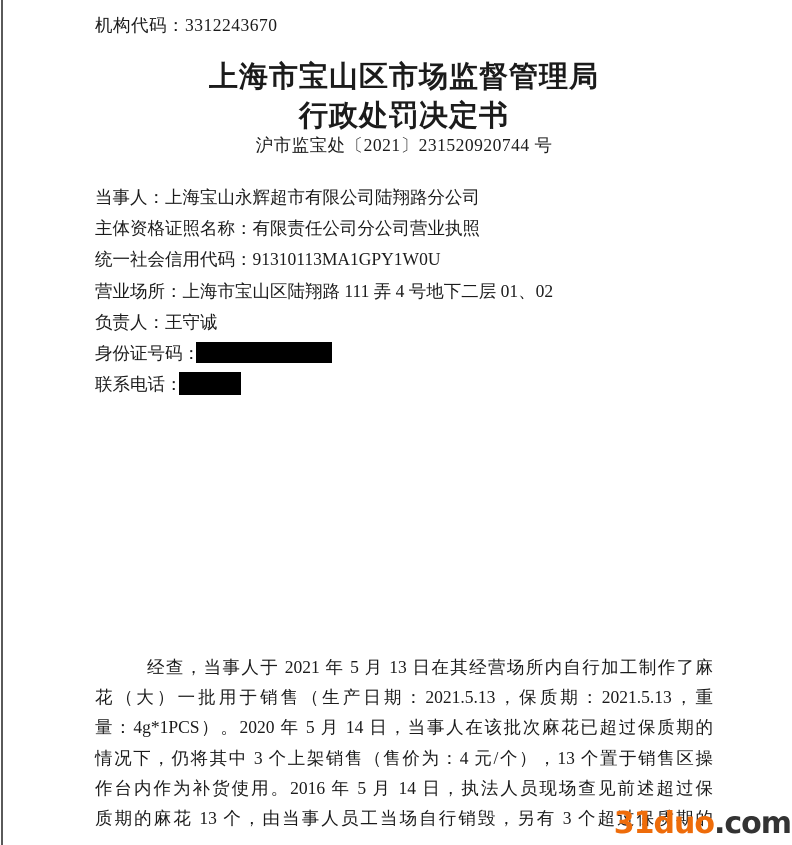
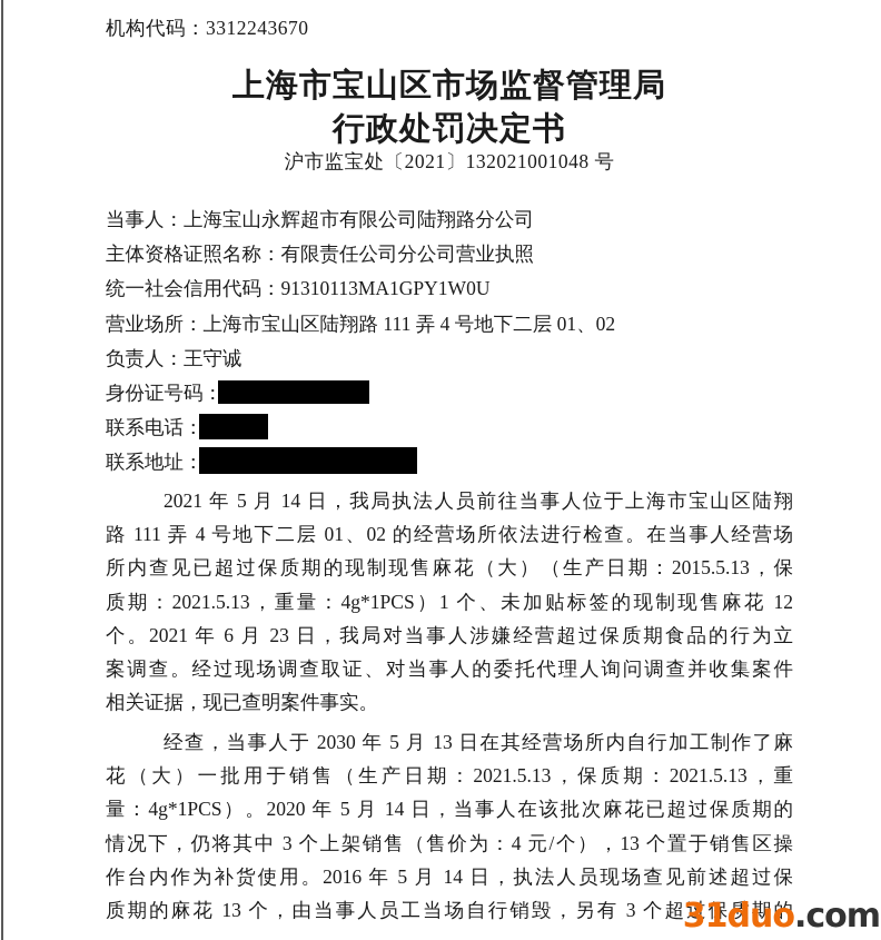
  机构代码：3312243670
  上海市宝山区市场监督管理局
  行政处罚决定书
- 沪市监宝处〔2021〕231520920744 号
+ 沪市监宝处〔2021〕132021001048 号
  当事人：上海宝山永辉超市有限公司陆翔路分公司
  主体资格证照名称：有限责任公司分公司营业执照
  统一社会信用代码：91310113MA1GPY1W0U
  营业场所：上海市宝山区陆翔路 111 弄 4 号地下二层 01、02
  负责人：王守诚
  身份证号码：
  联系电话：
+ 联系地址：
+ 2021 年 5 月 14 日，我局执法人员前往当事人位于上海市宝山区陆翔
+ 路 111 弄 4 号地下二层 01、02 的经营场所依法进行检查。在当事人经营场
+ 所内查见已超过保质期的现制现售麻花（大）（生产日期：2015.5.13，保
+ 质期：2021.5.13，重量：4g*1PCS）1 个、未加贴标签的现制现售麻花 12
+ 个。2021 年 6 月 23 日，我局对当事人涉嫌经营超过保质期食品的行为立
+ 案调查。经过现场调查取证、对当事人的委托代理人询问调查并收集案件
+ 相关证据，现已查明案件事实。
- 经查，当事人于 2021 年 5 月 13 日在其经营场所内自行加工制作了麻
+ 经查，当事人于 2030 年 5 月 13 日在其经营场所内自行加工制作了麻
  花（大）一批用于销售（生产日期：2021.5.13，保质期：2021.5.13，重
  量：4g*1PCS）。2020 年 5 月 14 日，当事人在该批次麻花已超过保质期的
  情况下，仍将其中 3 个上架销售（售价为：4 元/个），13 个置于销售区操
  作台内作为补货使用。2016 年 5 月 14 日，执法人员现场查见前述超过保
  质期的麻花 13 个，由当事人员工当场自行销毁，另有 3 个超过保质期的
  31duo.com
